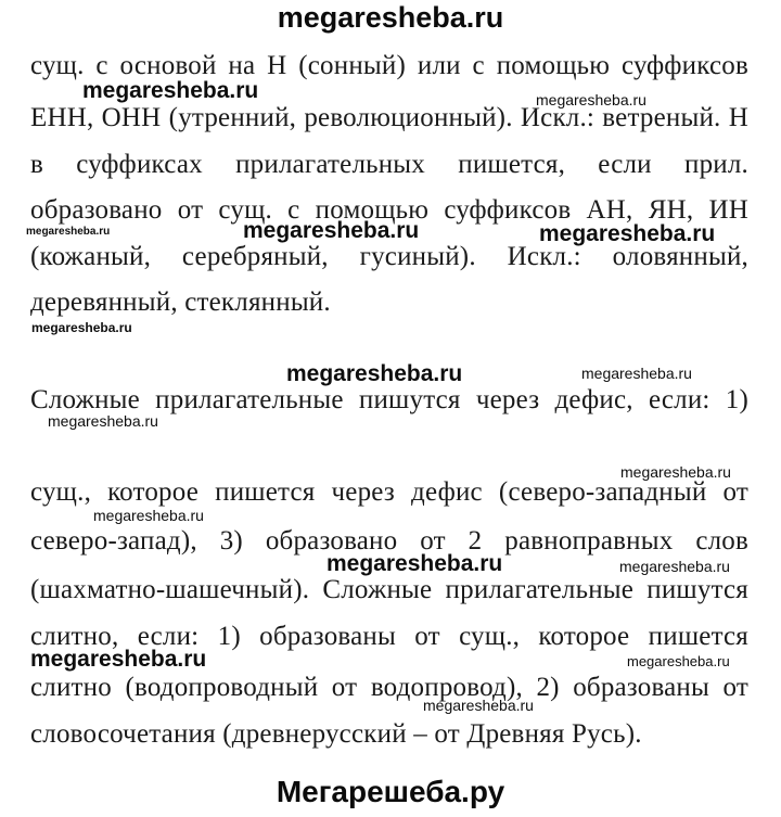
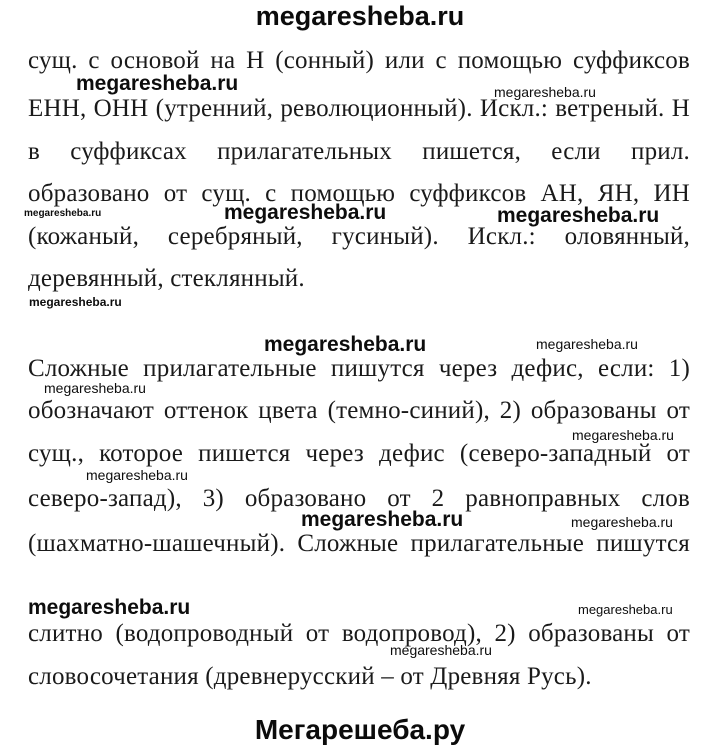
  megaresheba.ru
  сущ. с основой на Н (сонный) или с помощью суффиксов
  ЕНН, ОНН (утренний, революционный). Искл.: ветреный. Н
  в суффиксах прилагательных пишется, если прил.
  образовано от сущ. с помощью суффиксов АН, ЯН, ИН
  (кожаный, серебряный, гусиный). Искл.: оловянный,
  деревянный, стеклянный.
  Сложные прилагательные пишутся через дефис, если: 1)
+ обозначают оттенок цвета (темно-синий), 2) образованы от
  сущ., которое пишется через дефис (северо-западный от
  северо-запад), 3) образовано от 2 равноправных слов
  (шахматно-шашечный). Сложные прилагательные пишутся
- слитно, если: 1) образованы от сущ., которое пишется
  слитно (водопроводный от водопровод), 2) образованы от
  словосочетания (древнерусский – от Древняя Русь).
  megaresheba.ru
  megaresheba.ru
  megaresheba.ru
  megaresheba.ru
  megaresheba.ru
  megaresheba.ru
  megaresheba.ru
  megaresheba.ru
  megaresheba.ru
  megaresheba.ru
  megaresheba.ru
  megaresheba.ru
  megaresheba.ru
  megaresheba.ru
  megaresheba.ru
  megaresheba.ru
  Мегарешеба.ру
